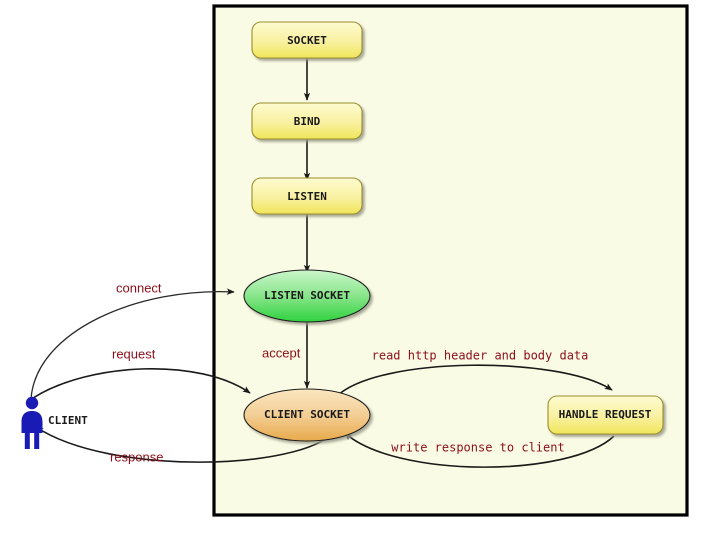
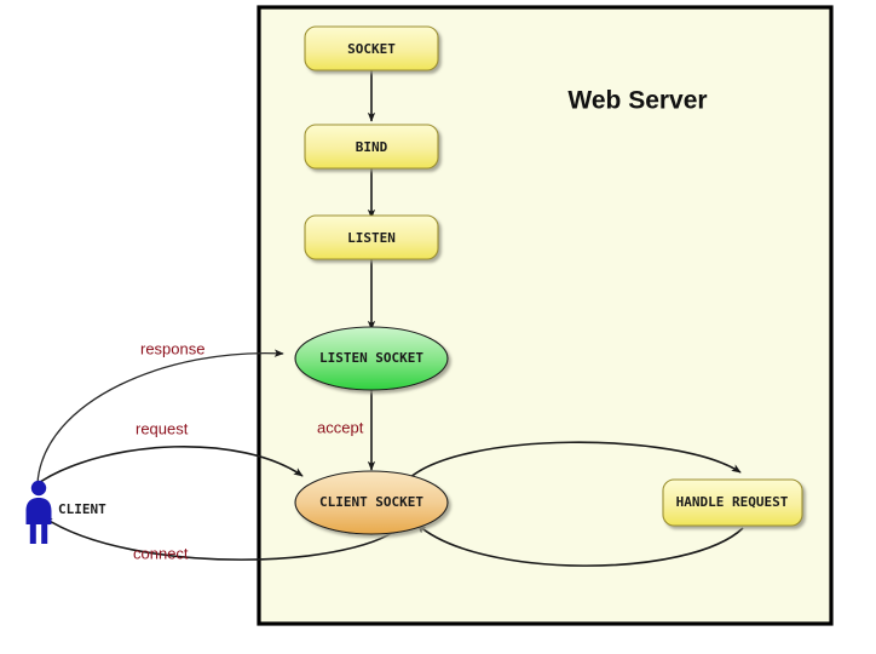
+ Web Server
  SOCKET
  BIND
  LISTEN
  LISTEN SOCKET
  CLIENT SOCKET
  HANDLE REQUEST
  CLIENT
- connect
+ response
  request
- response
+ connect
  accept
- read http header and body data
- write response to client
